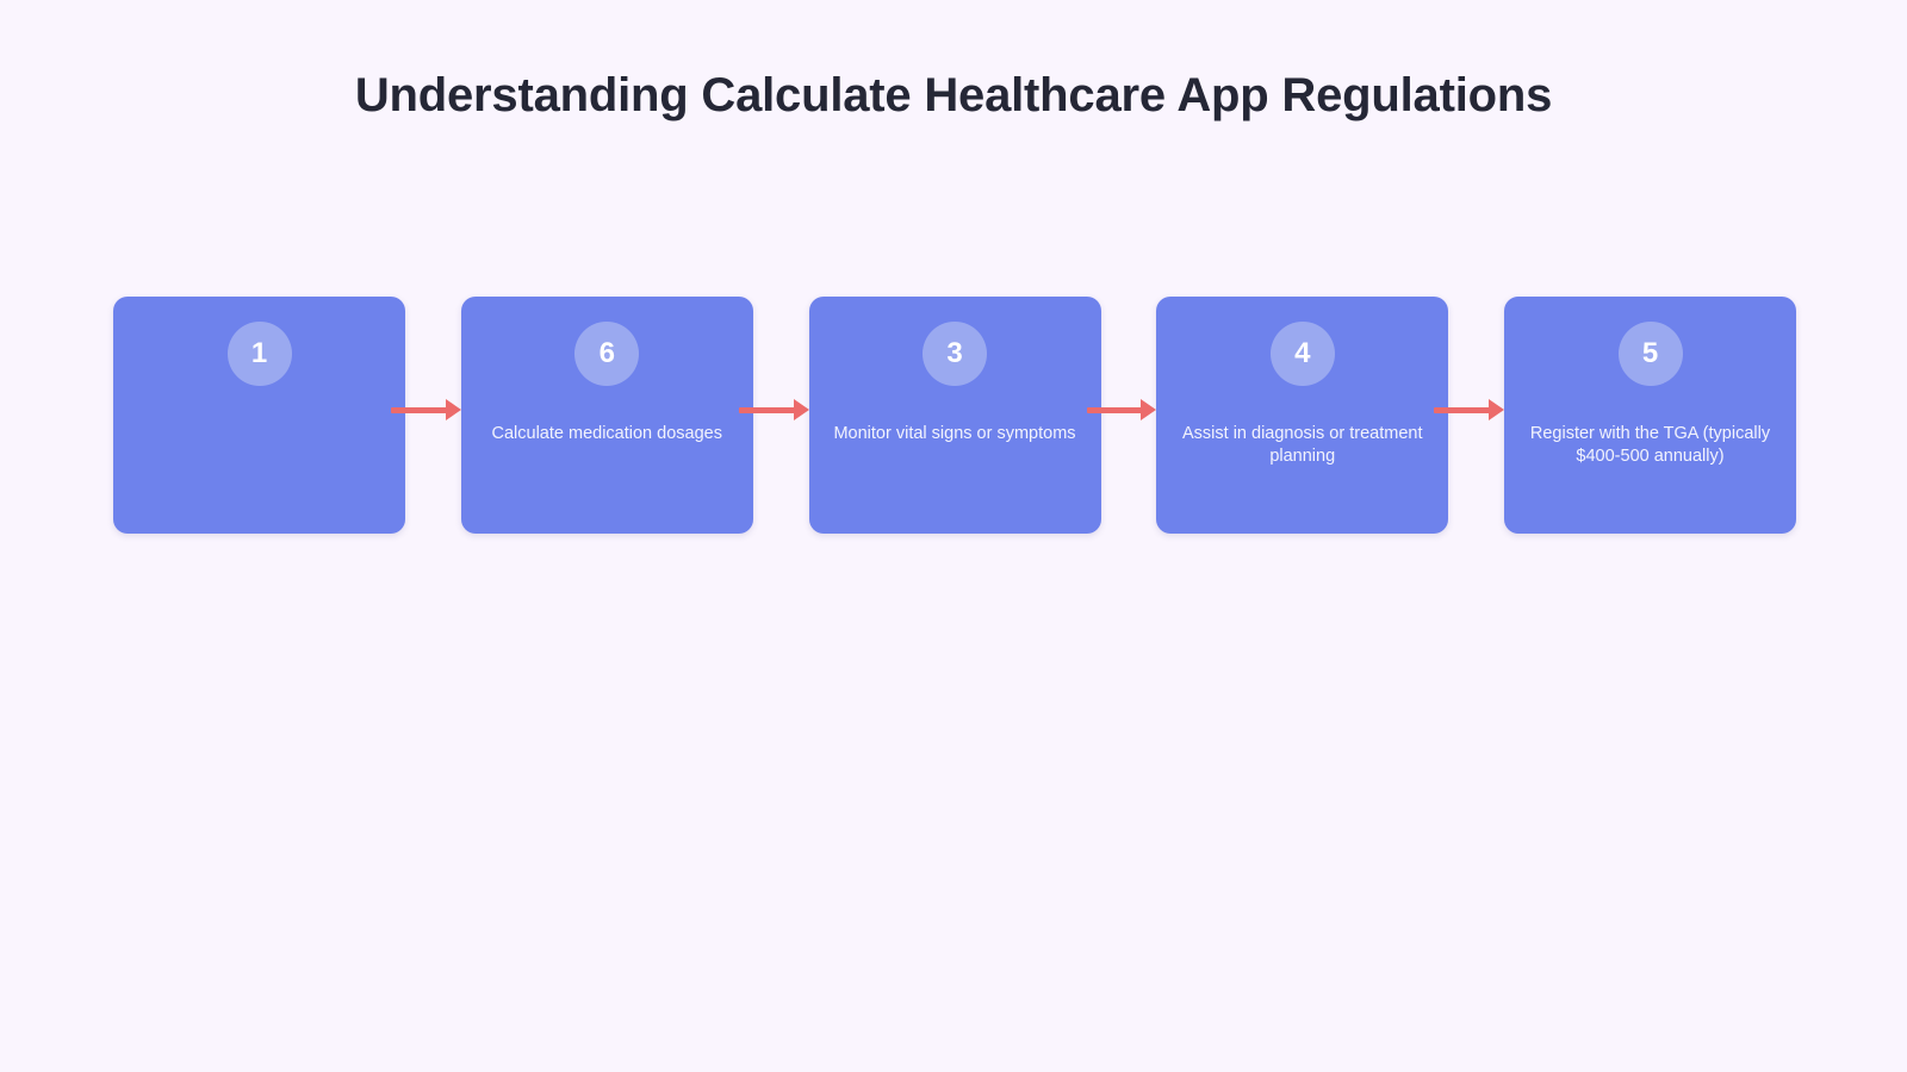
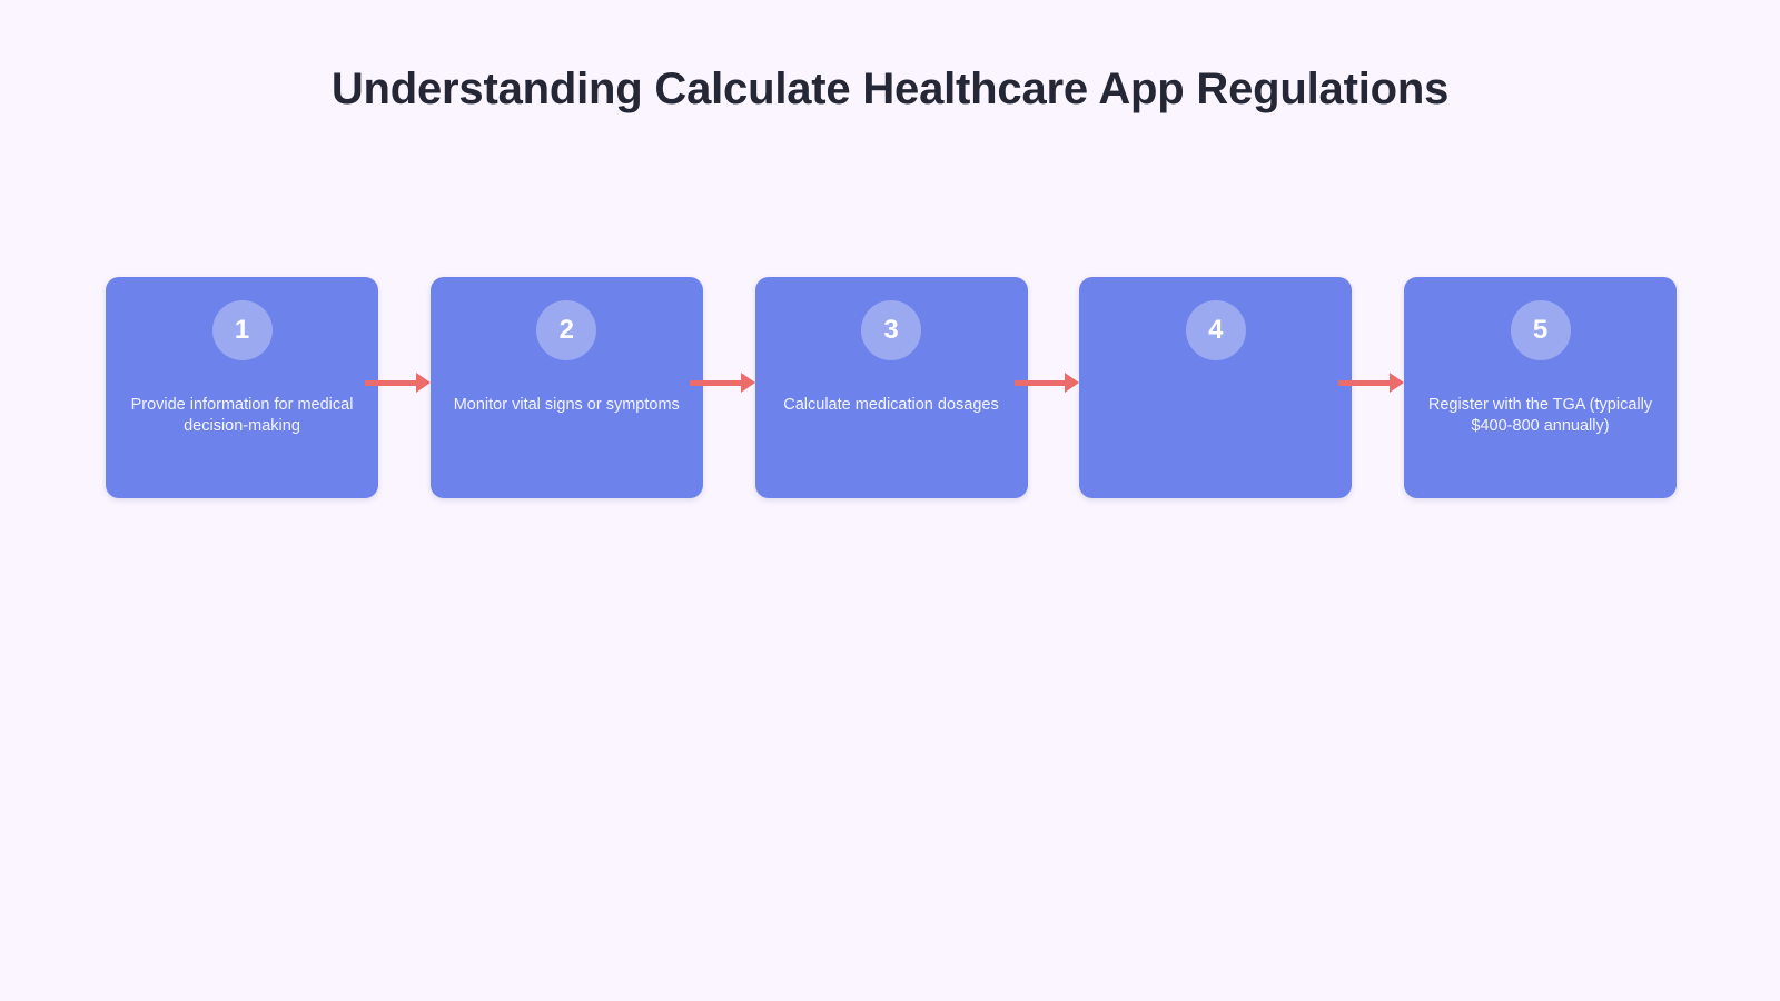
  Understanding Calculate Healthcare App Regulations
  1
+ Provide information for medical decision-making
- 6
+ 2
- Calculate medication dosages
+ Monitor vital signs or symptoms
  3
- Monitor vital signs or symptoms
+ Calculate medication dosages
  4
- Assist in diagnosis or treatment planning
  5
- Register with the TGA (typically $400-500 annually)
+ Register with the TGA (typically $400-800 annually)
